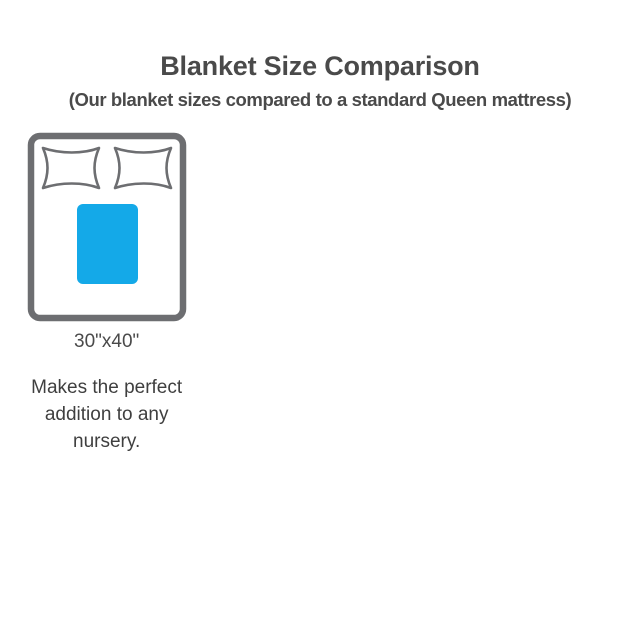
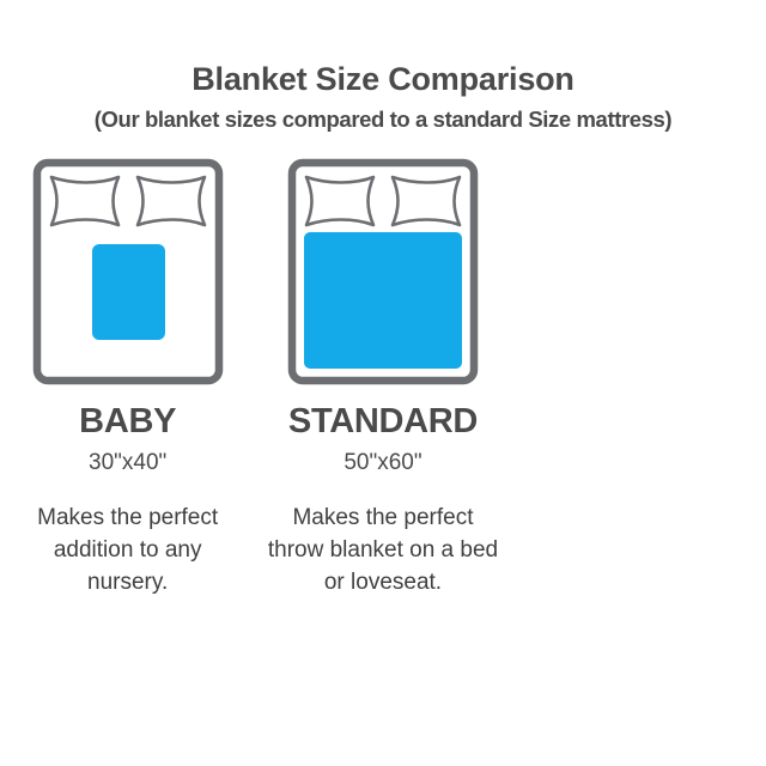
  Blanket Size Comparison
- (Our blanket sizes compared to a standard Queen mattress)
+ (Our blanket sizes compared to a standard Size mattress)
+ BABY
  30"x40"
  Makes the perfect addition to any nursery.
+ STANDARD
+ 50"x60"
+ Makes the perfect throw blanket on a bed or loveseat.
